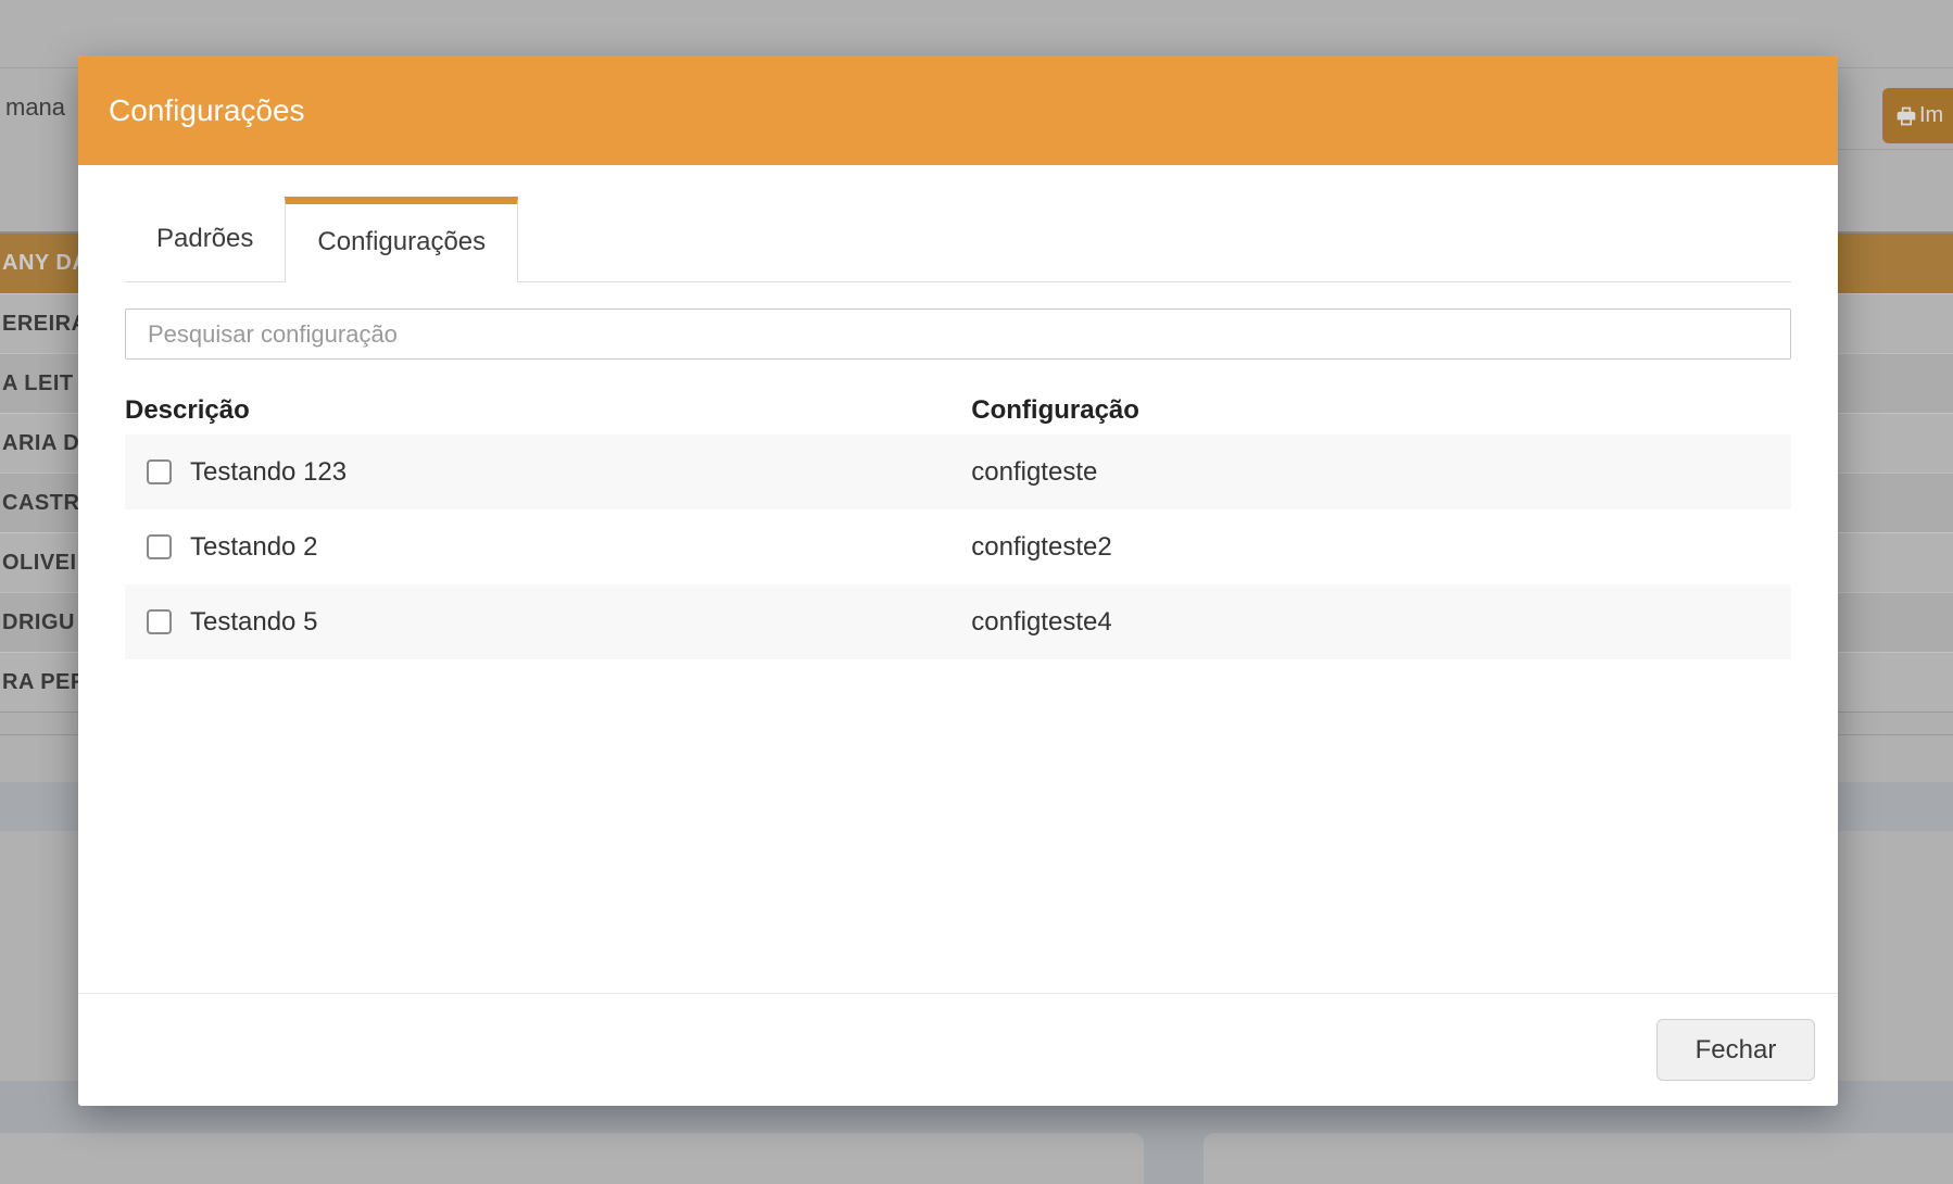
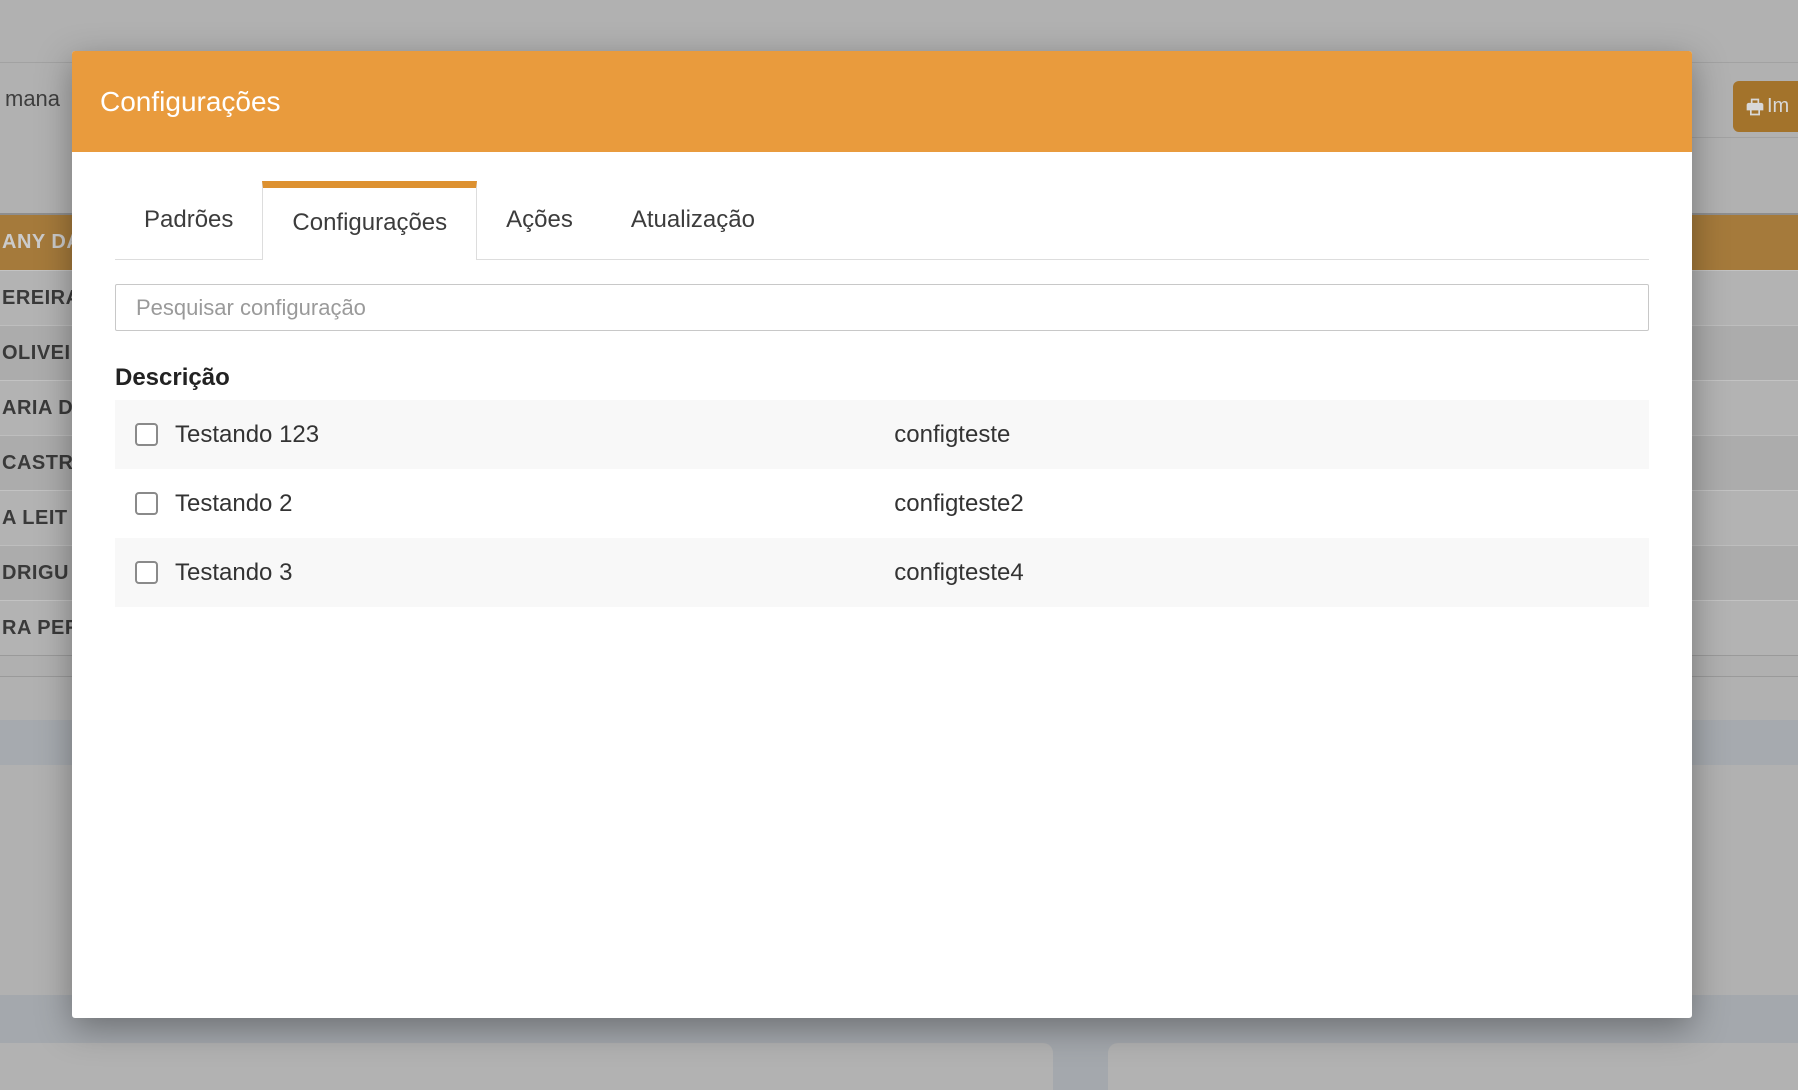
  mana
  Im
  ANY D
  EREIR
- A LEIT
+ OLIVEI
  ARIA D
  CASTR
- OLIVEI
+ A LEIT
  DRIGU
  RA PE
  Configurações
  Padrões
  Configurações
+ Ações
+ Atualização
  Pesquisar configuração
  Descrição
- Configuração
  Testando 123
  configteste
  Testando 2
  configteste2
- Testando 5
+ Testando 3
  configteste4
- Fechar
